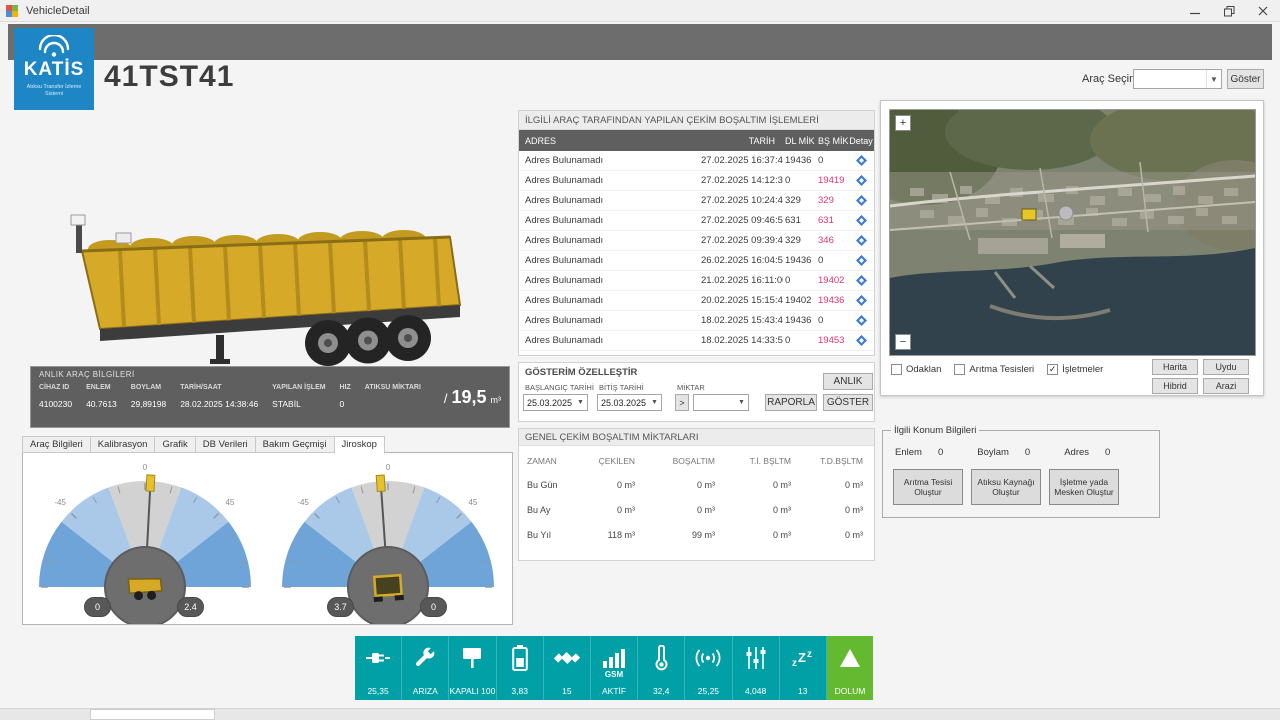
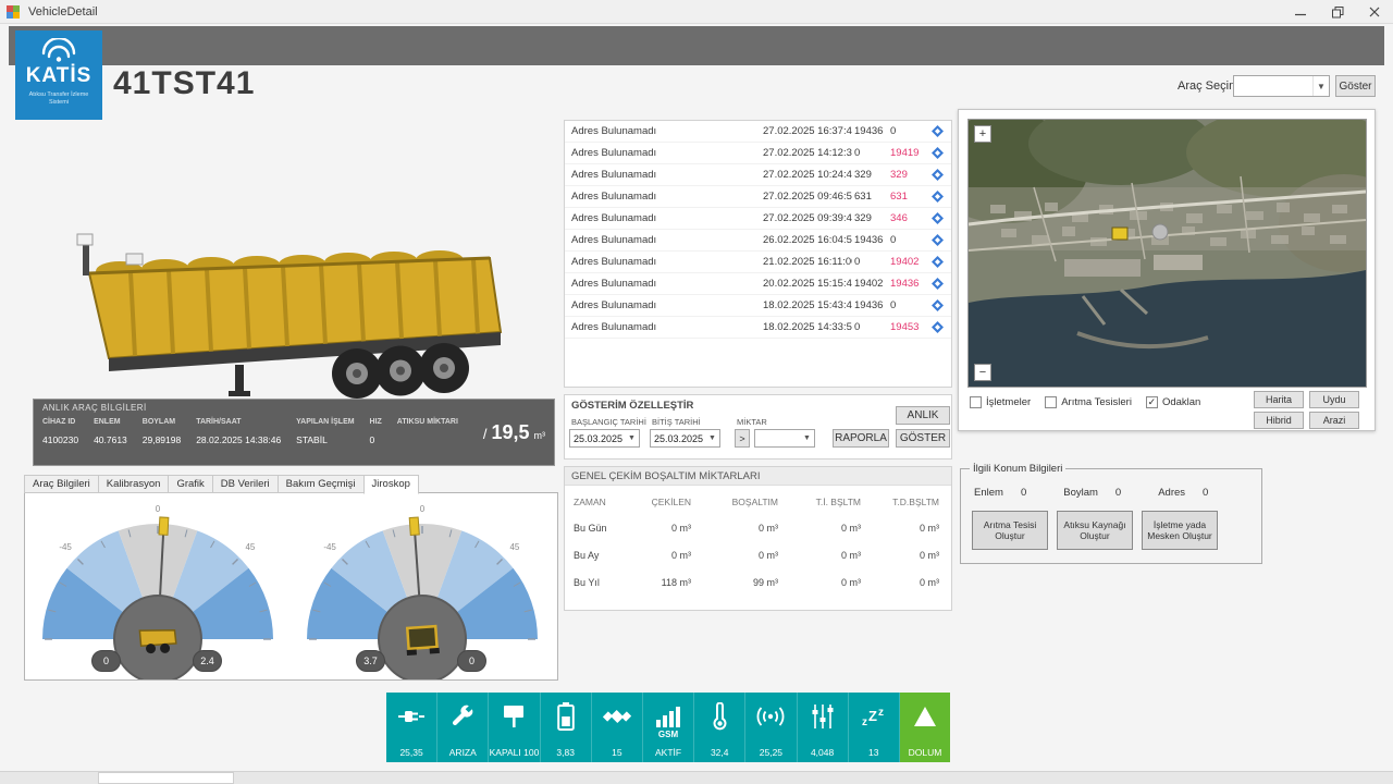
  VehicleDetail
  KATİS
  41TST41
  Araç Seçi
  ▼
  Göster
  ANLIK ARAÇ BİLGİLERİ
  4100230
  40.7613
  29,89198
  28.02.2025 14:38:46
  STABİL
  0
  /
  19,5
  m³
  Araç Bilgileri
  Kalibrasyon
  Grafik
  DB Verileri
  Bakım Geçmişi
  Jiroskop
  -45
  0
  45
  0
  2.4
  -45
  0
  45
  3.7
  0
- İLGİLİ ARAÇ TARAFINDAN YAPILAN ÇEKİM BOŞALTIM İŞLEMLERİ
- ADRES
- TARİH
- DL MİK
- BŞ MİK
- Detay
  Adres Bulunamadı
  27.02.2025 16:37:4
  19436
  0
  Adres Bulunamadı
  27.02.2025 14:12:3
  0
  19419
  Adres Bulunamadı
  27.02.2025 10:24:4
  329
  329
  Adres Bulunamadı
  27.02.2025 09:46:5
  631
  631
  Adres Bulunamadı
  27.02.2025 09:39:4
  329
  346
  Adres Bulunamadı
  26.02.2025 16:04:5
  19436
  0
  Adres Bulunamadı
  21.02.2025 16:11:0
  0
  19402
  Adres Bulunamadı
  20.02.2025 15:15:4
  19402
  19436
  Adres Bulunamadı
  18.02.2025 15:43:4
  19436
  0
  Adres Bulunamadı
  18.02.2025 14:33:5
  0
  19453
  GÖSTERİM ÖZELLEŞTİR
  BAŞLANGIÇ TARİHİ
  BİTİŞ TARİHİ
  MİKTAR
  25.03.2025
  25.03.2025
  >
  RAPORLA
  GÖSTER
  ANLIK
  GENEL ÇEKİM BOŞALTIM MİKTARLARI
  ZAMAN
  ÇEKİLEN
  BOŞALTIM
  T.İ. BŞLTM
  T.D.BŞLTM
  Bu Gün
  0 m³
  0 m³
  0 m³
  0 m³
  Bu Ay
  0 m³
  0 m³
  0 m³
  0 m³
  Bu Yıl
  118 m³
  99 m³
  0 m³
  0 m³
  +
  −
- Odaklan
+ İşletmeler
  Arıtma Tesisleri
  ✓
- İşletmeler
+ Odaklan
  Harita
  Uydu
  Hibrid
  Arazi
  İlgili Konum Bilgileri
  Enlem
  0
  Boylam
  0
  Adres
  0
  Arıtma Tesisi Oluştur
  Atıksu Kaynağı Oluştur
  İşletme yada Mesken Oluştur
  25,35
  ARIZA
  KAPALI 100
  3,83
  15
  GSM
  AKTİF
  32,4
  25,25
  4,048
  z
  Z
  z
  13
  DOLUM
